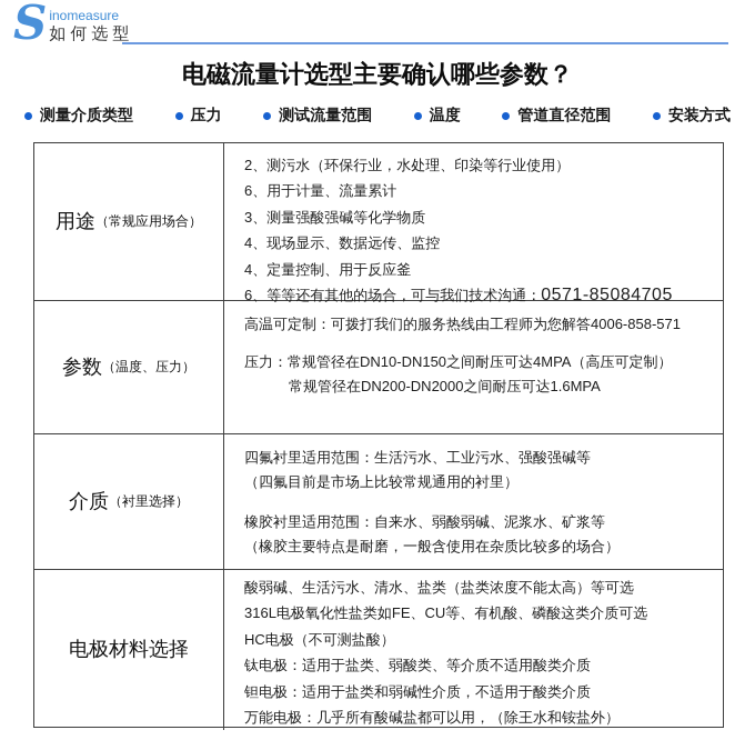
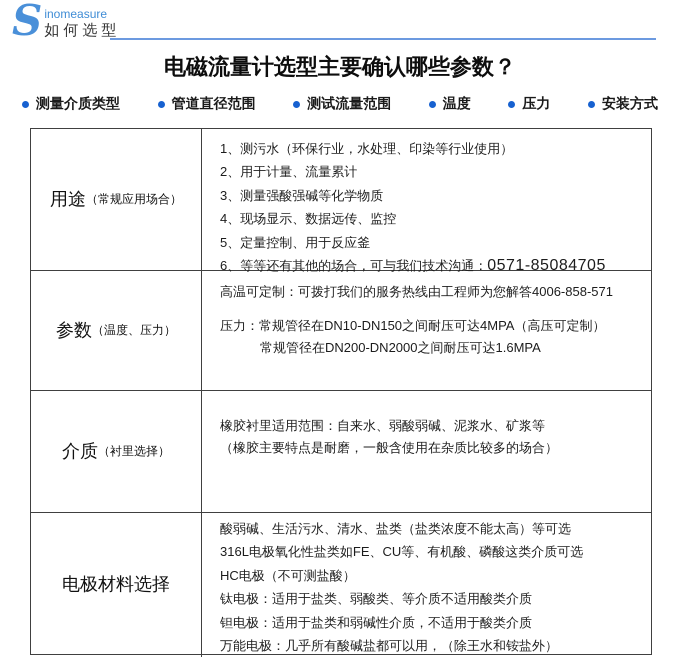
  S
  inomeasure
  如何选型
  电磁流量计选型主要确认哪些参数？
  测量介质类型
- 压力
+ 管道直径范围
  测试流量范围
  温度
- 管道直径范围
+ 压力
  安装方式
  用途
  （常规应用场合）
- 2、测污水（环保行业，水处理、印染等行业使用）
+ 1、测污水（环保行业，水处理、印染等行业使用）
- 6、用于计量、流量累计
+ 2、用于计量、流量累计
  3、测量强酸强碱等化学物质
  4、现场显示、数据远传、监控
- 4、定量控制、用于反应釜
+ 5、定量控制、用于反应釜
  6、等等还有其他的场合，可与我们技术沟通：0571-85084705
  参数
  （温度、压力）
  高温可定制：可拨打我们的服务热线由工程师为您解答4006-858-571
  压力：常规管径在DN10-DN150之间耐压可达4MPA（高压可定制）
  常规管径在DN200-DN2000之间耐压可达1.6MPA
  介质
  （衬里选择）
- 四氟衬里适用范围：生活污水、工业污水、强酸强碱等
- （四氟目前是市场上比较常规通用的衬里）
  橡胶衬里适用范围：自来水、弱酸弱碱、泥浆水、矿浆等
  （橡胶主要特点是耐磨，一般含使用在杂质比较多的场合）
  电极材料选择
  酸弱碱、生活污水、清水、盐类（盐类浓度不能太高）等可选
  316L电极氧化性盐类如FE、CU等、有机酸、磷酸这类介质可选
  HC电极（不可测盐酸）
  钛电极：适用于盐类、弱酸类、等介质不适用酸类介质
  钽电极：适用于盐类和弱碱性介质，不适用于酸类介质
  万能电极：几乎所有酸碱盐都可以用，（除王水和铵盐外）
